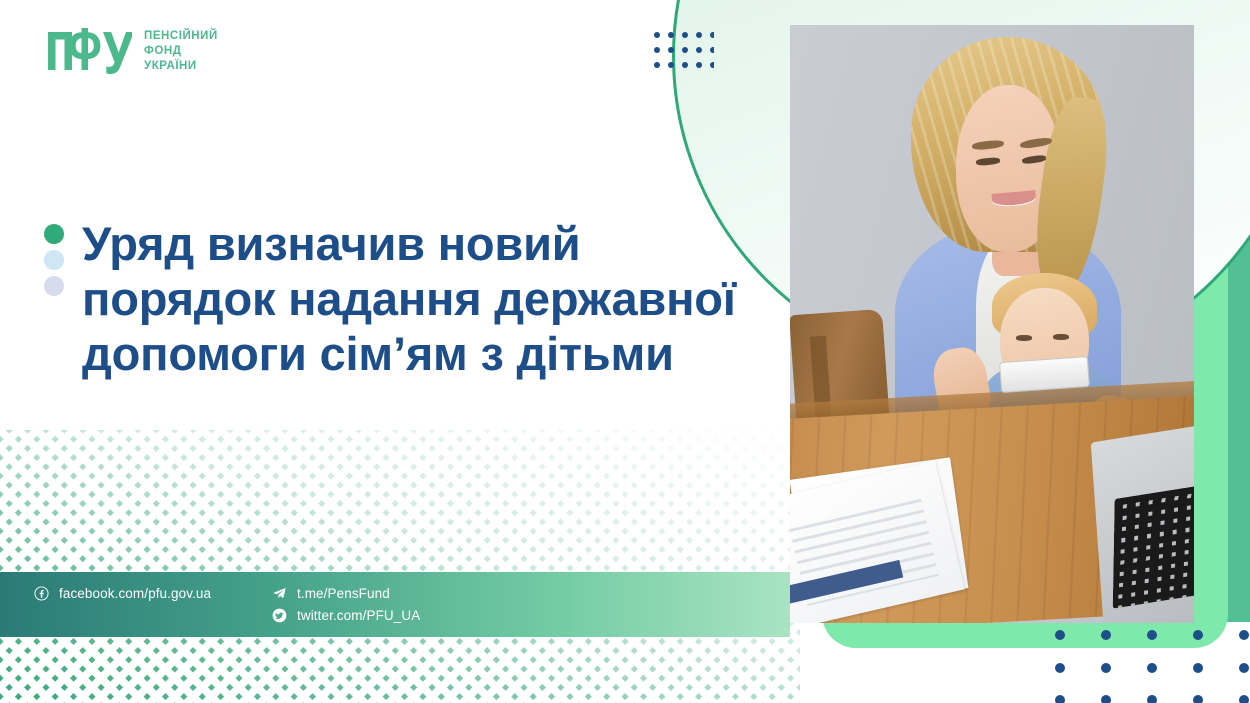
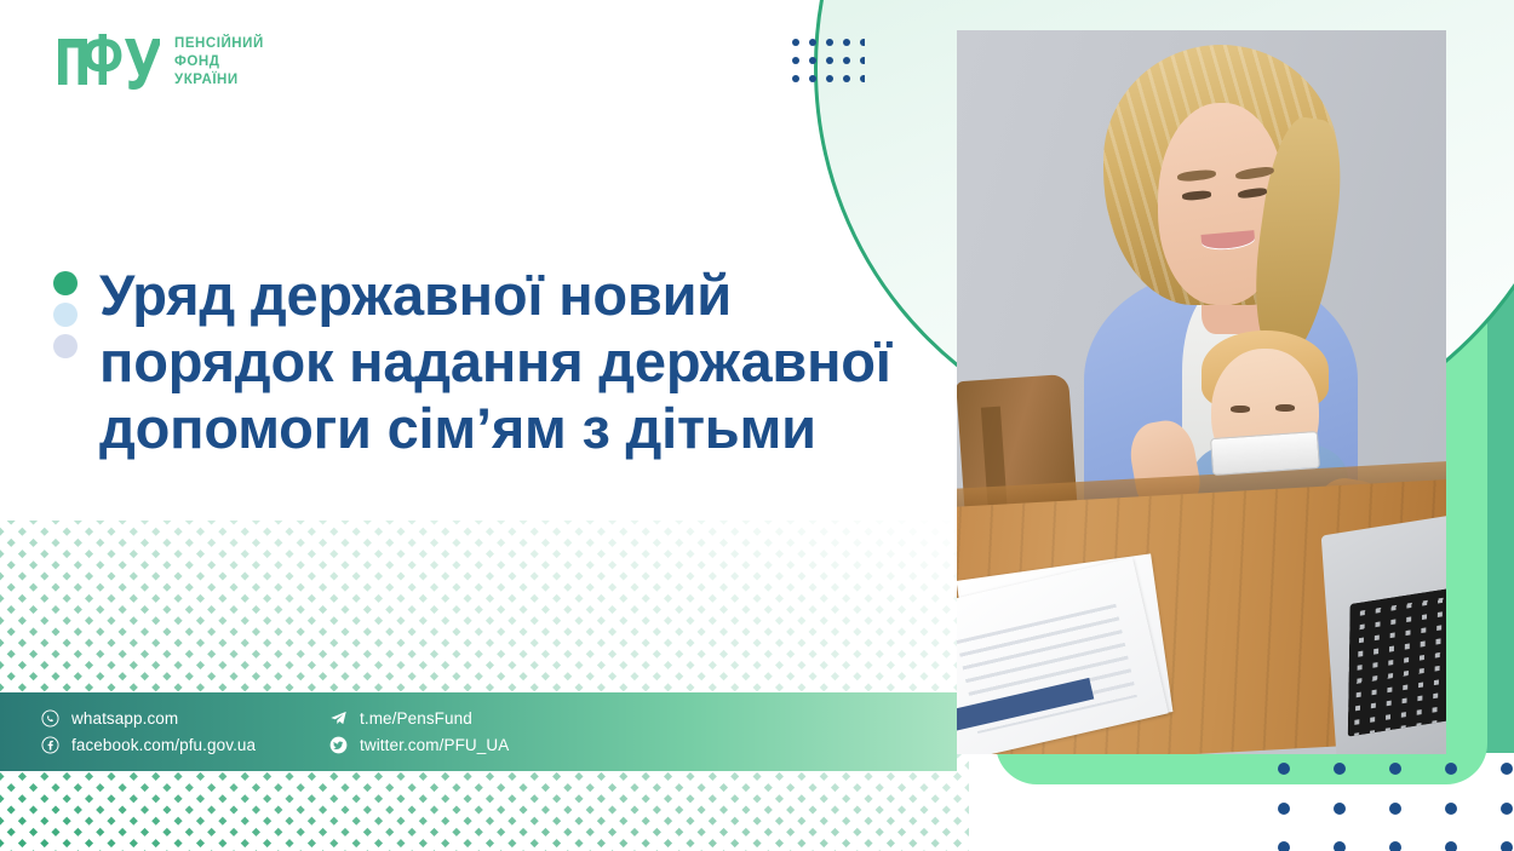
  ПЕНСІЙНИЙ
  ФОНД
  УКРАЇНИ
- Уряд визначив новий порядок надання державної допомоги сім’ям з дітьми
+ Уряд державної новий порядок надання державної допомоги сім’ям з дітьми
+ whatsapp.com
  facebook.com/pfu.gov.ua
  t.me/PensFund
  twitter.com/PFU_UA
